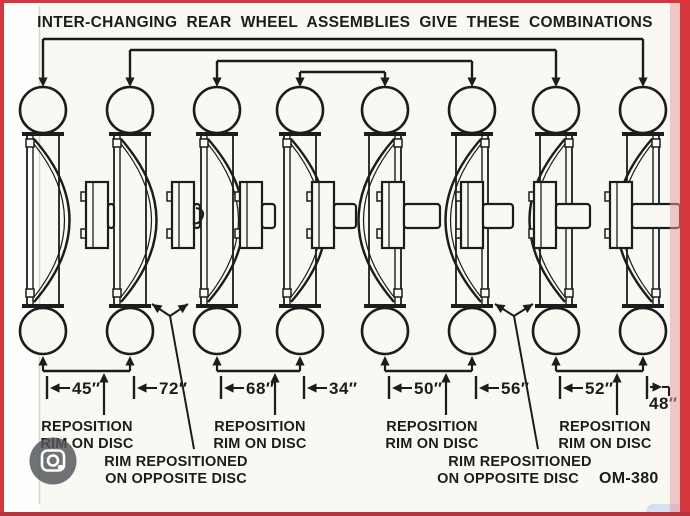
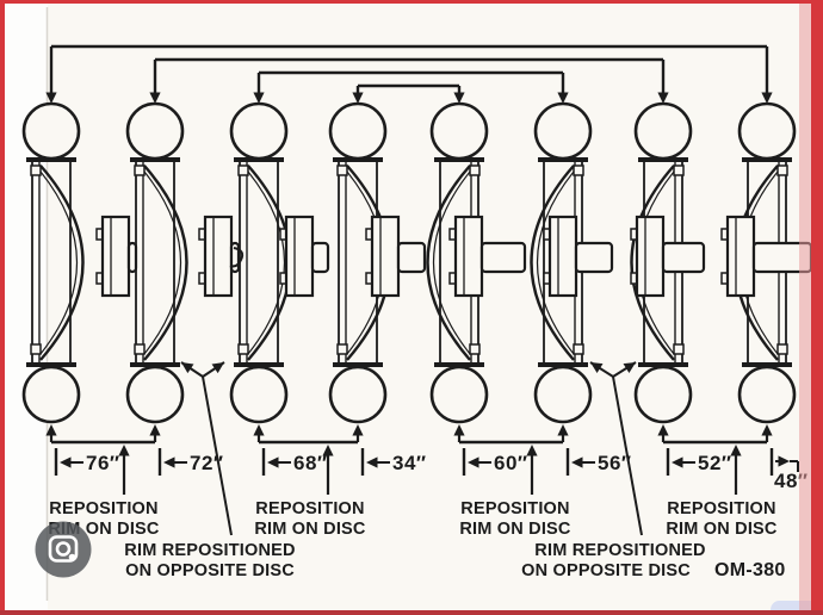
- INTER-CHANGING REAR WHEEL ASSEMBLIES GIVE THESE COMBINATIONS
- 45″
+ 76″
  68″
  34″
- 50″
+ 60″
  56″
  52″
  48″
  REPOSITION
  RIM ON DISC
  REPOSITION
  RIM ON DISC
  REPOSITION
  RIM ON DISC
  REPOSITION
  RIM ON DISC
  RIM REPOSITIONED
  ON OPPOSITE DISC
  RIM REPOSITIONED
  ON OPPOSITE DISC
  OM-380
